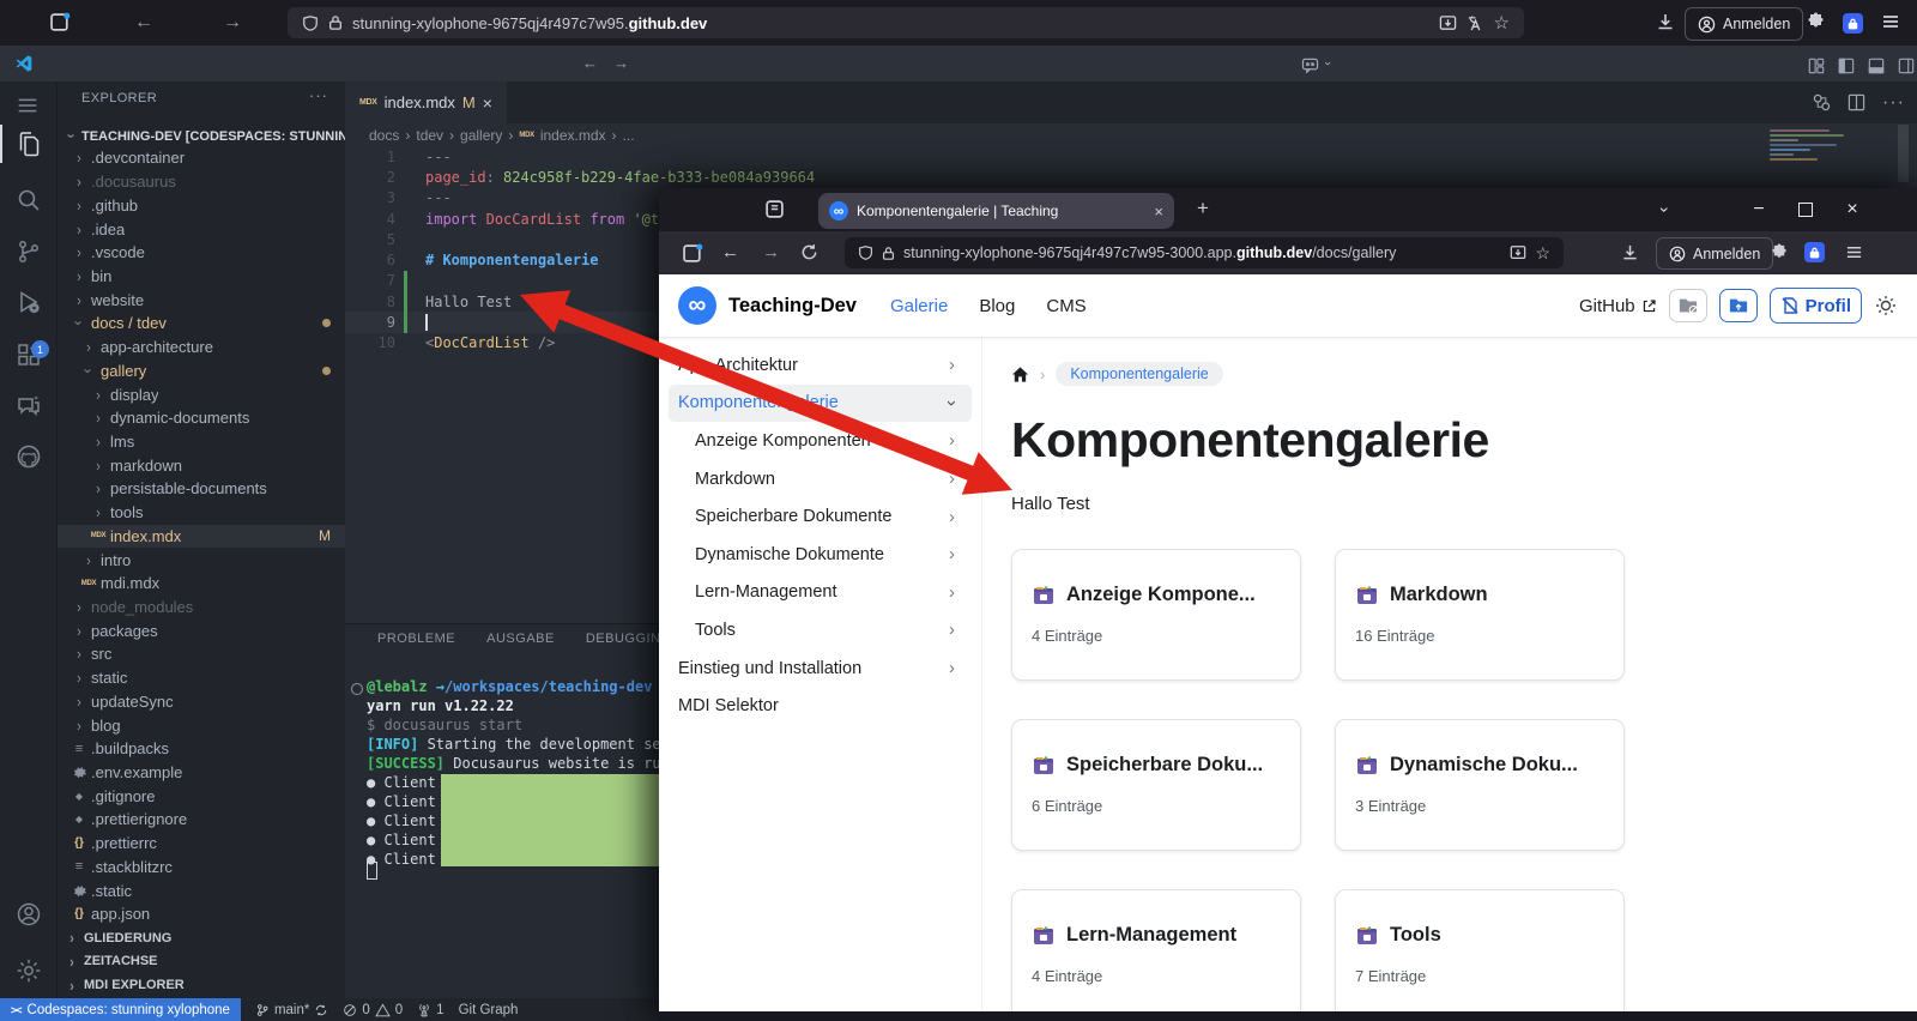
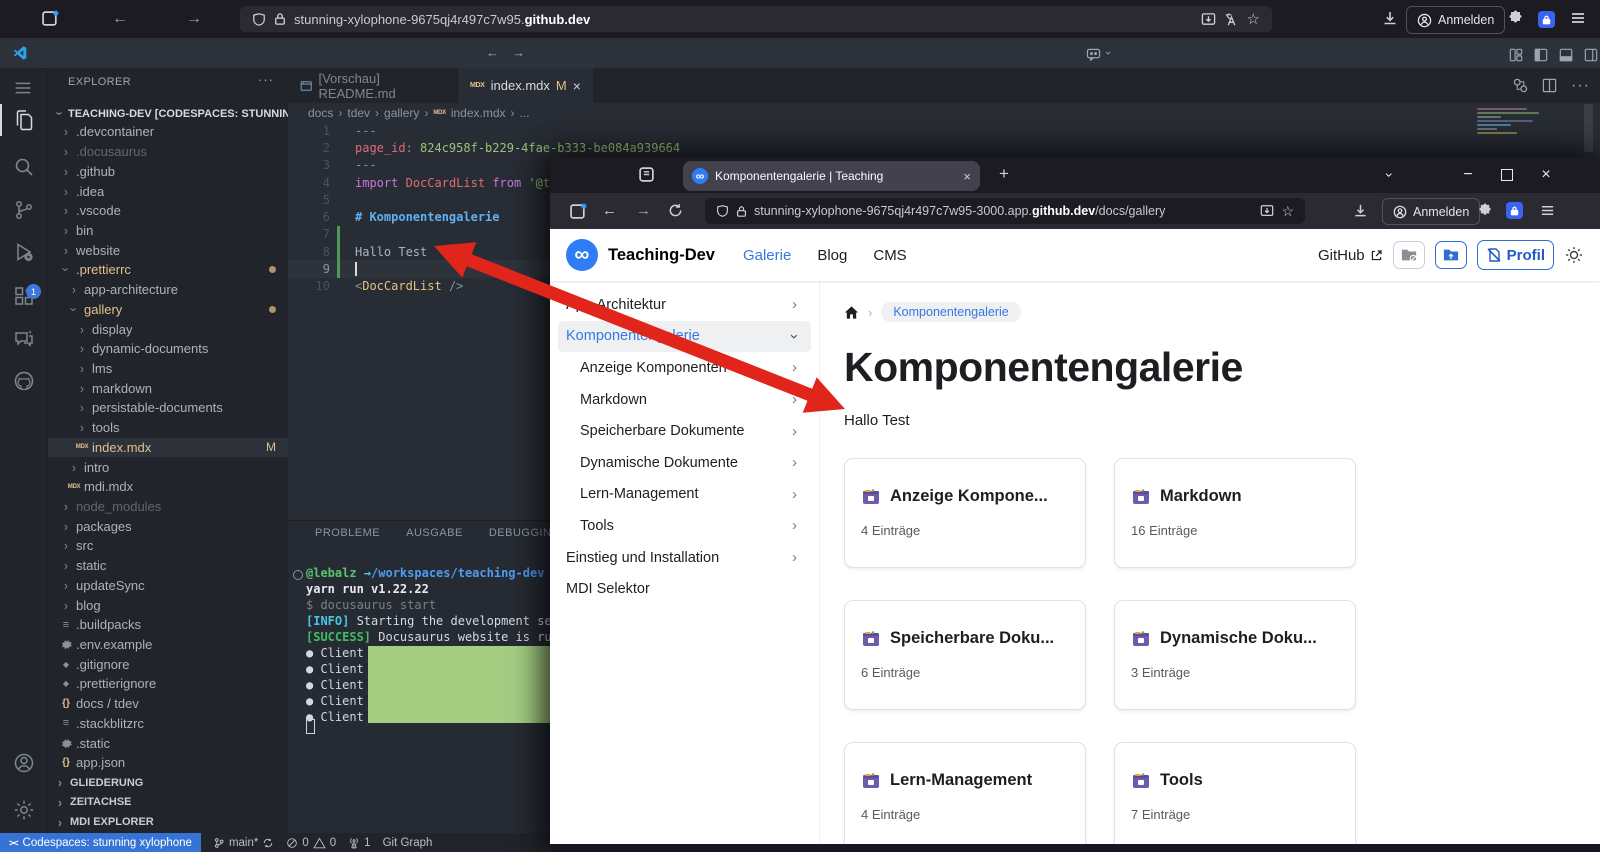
  ←
  →
  stunning-xylophone-9675qj4r497c7w95.github.dev
  ☆
  Anmelden
  ←
  →
  1
  EXPLORER
  ···
  TEACHING-DEV [CODESPACES: STUNNIN
  ›
  .devcontainer
  ›
  .docusaurus
  ›
  .github
  ›
  .idea
  ›
  .vscode
  ›
  bin
  ›
  website
- docs / tdev
+ .prettierrc
  ›
  app-architecture
  gallery
  ›
  display
  ›
  dynamic-documents
  ›
  lms
  ›
  markdown
  ›
  persistable-documents
  ›
  tools
  index.mdx
  M
  ›
  intro
  mdi.mdx
  ›
  node_modules
  ›
  packages
  ›
  src
  ›
  static
  ›
  updateSync
  ›
  blog
  ≡
  .buildpacks
  .env.example
  ◆
  .gitignore
  ◆
  .prettierignore
  {}
- .prettierrc
+ docs / tdev
  ≡
  .stackblitzrc
  .static
  {}
  app.json
  ›
  GLIEDERUNG
  ›
  ZEITACHSE
  ›
  MDI EXPLORER
+ [Vorschau] README.md
  index.mdx
  M
  ×
  ···
  docs
  ›
  tdev
  ›
  gallery
  ›
  index.mdx
  ›
  ...
  1
  ---
  2
  page_id: 824c958f-b229-4fae-b333-be084a939664
  3
  ---
  4
  5
  6
  # Komponentengalerie
  7
  8
  Hallo Test
  9
  10
  <DocCardList />
  PROBLEME
  AUSGABE
  @lebalz
  →
  /workspaces/teaching-dev
  yarn run v1.22.22
  $ docusaurus start
  [INFO]
  Starting the development se
  [SUCCESS]
  Docusaurus website is ru
  ● Client
  ● Client
  ● Client
  ● Client
  ● Client
  ><
  Codespaces: stunning xylophone
  main*
  0
  0
  1
  Git Graph
  ∞
  Komponentengalerie | Teaching
  ×
  +
  −
  ×
  ←
  →
  stunning-xylophone-9675qj4r497c7w95-3000.app.github.dev/docs/gallery
  ☆
  Anmelden
  ∞
  Teaching-Dev
  Galerie
  Blog
  CMS
  GitHub
  Profil
  Architektur
  ›
  Komponenterie
  Anzeige Komponenten
  ›
  Markdown
  ›
  Speicherbare Dokumente
  ›
  Dynamische Dokumente
  ›
  Lern-Management
  ›
  Tools
  ›
  Einstieg und Installation
  ›
  MDI Selektor
  ›
  Komponentengalerie
  Komponentengalerie
  Hallo Test
  Anzeige Kompone...
  4 Einträge
  Markdown
  16 Einträge
  Speicherbare Doku...
  6 Einträge
  Dynamische Doku...
  3 Einträge
  Lern-Management
  4 Einträge
  Tools
  7 Einträge
